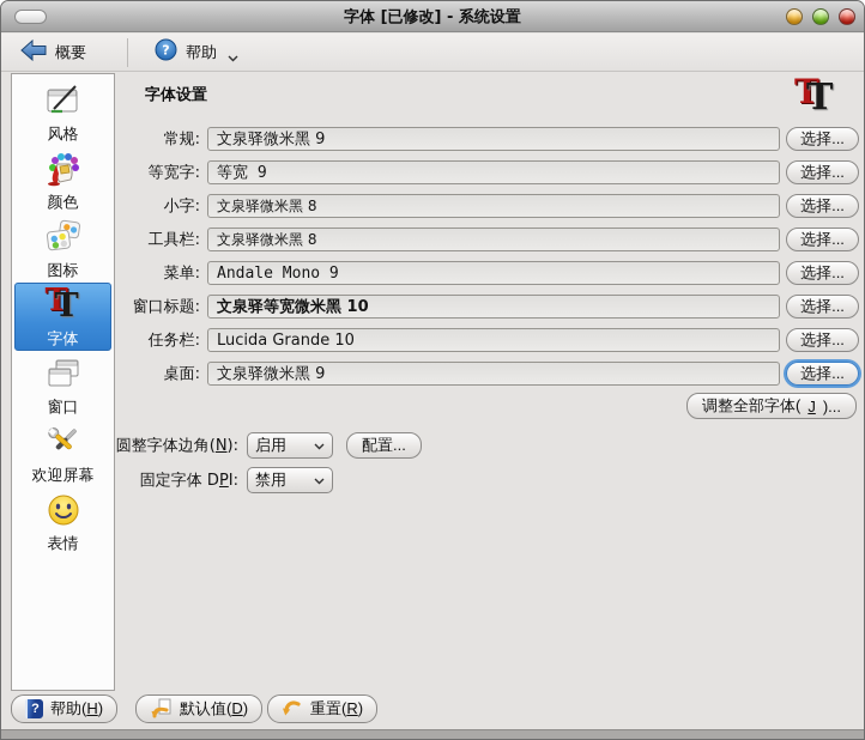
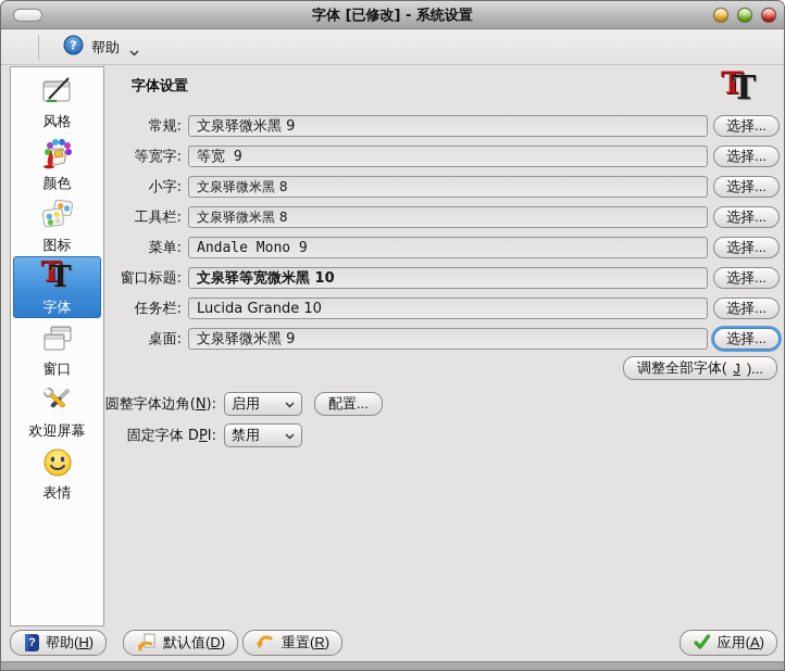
  字体 [已修改] - 系统设置
- 概要
  ?
  帮助
  风格
  颜色
  图标
  T
  T
  字体
  窗口
  欢迎屏幕
  表情
  字体设置
  T
  T
  常规:
  文泉驿微米黑 9
  选择...
  等宽字:
  等宽 9
  选择...
  小字:
  文泉驿微米黑 8
  选择...
  工具栏:
  文泉驿微米黑 8
  选择...
  菜单:
  Andale Mono 9
  选择...
  窗口标题:
  文泉驿等宽微米黑 10
  选择...
  任务栏:
  Lucida Grande 10
  选择...
  桌面:
  文泉驿微米黑 9
  选择...
  调整全部字体(
  J
  )...
  圆整字体边角(N):
  启用
  配置...
  固定字体 DPI:
  禁用
  ?
  帮助(H)
  默认值(D)
  重置(R)
+ 应用(A)
